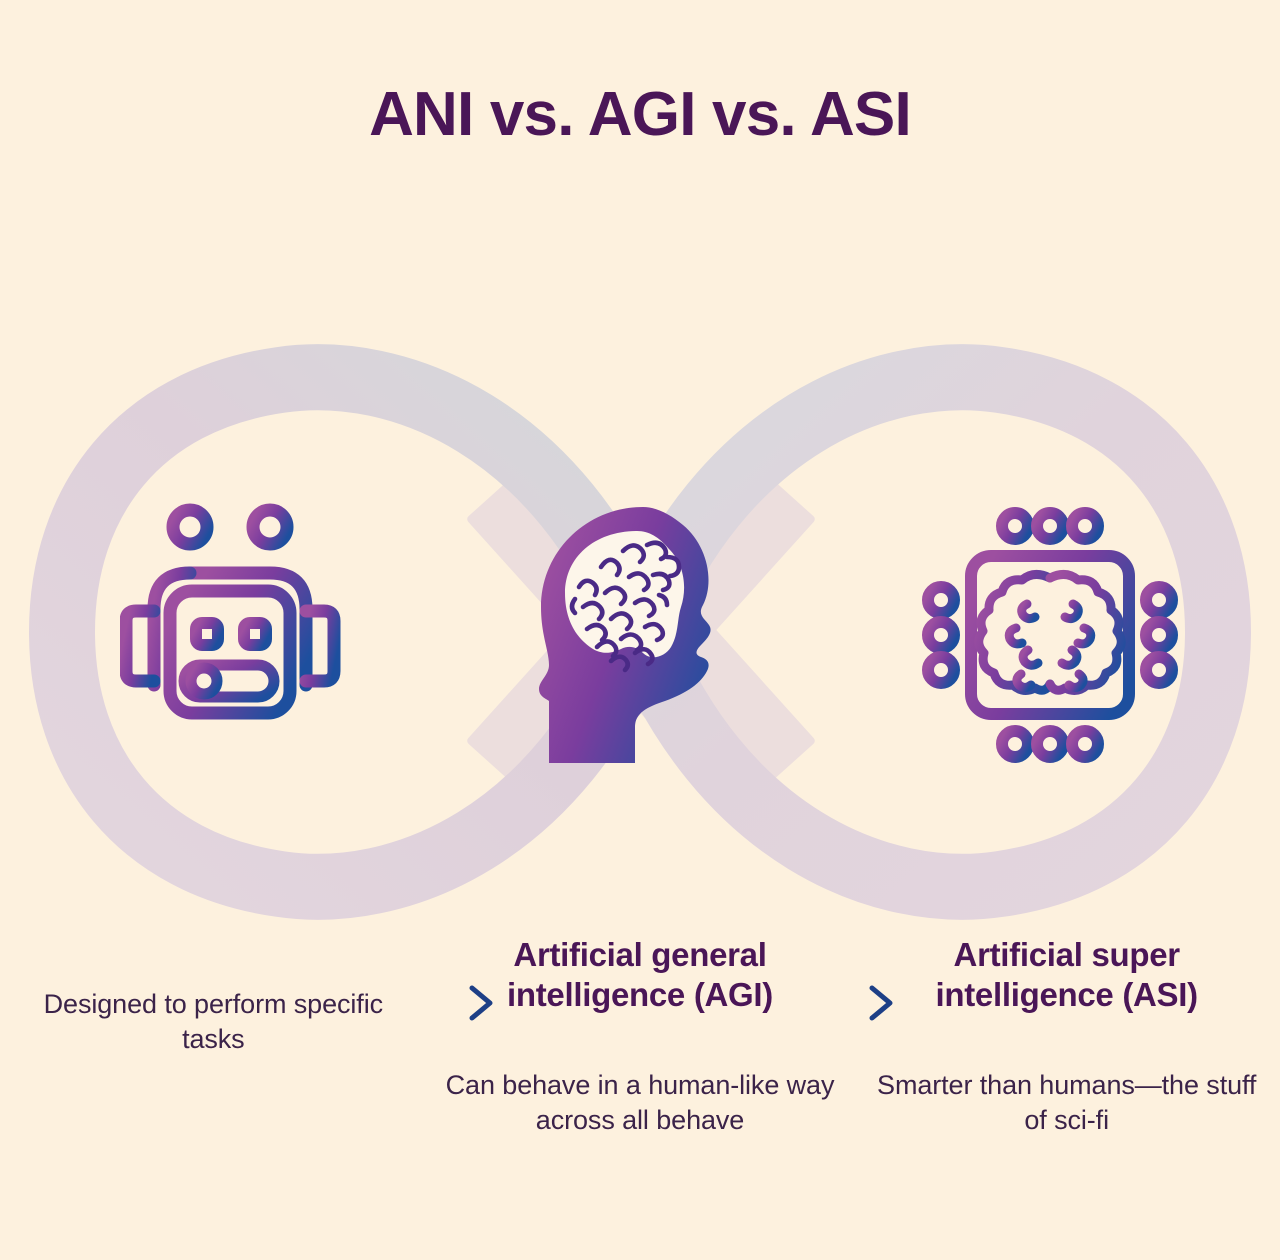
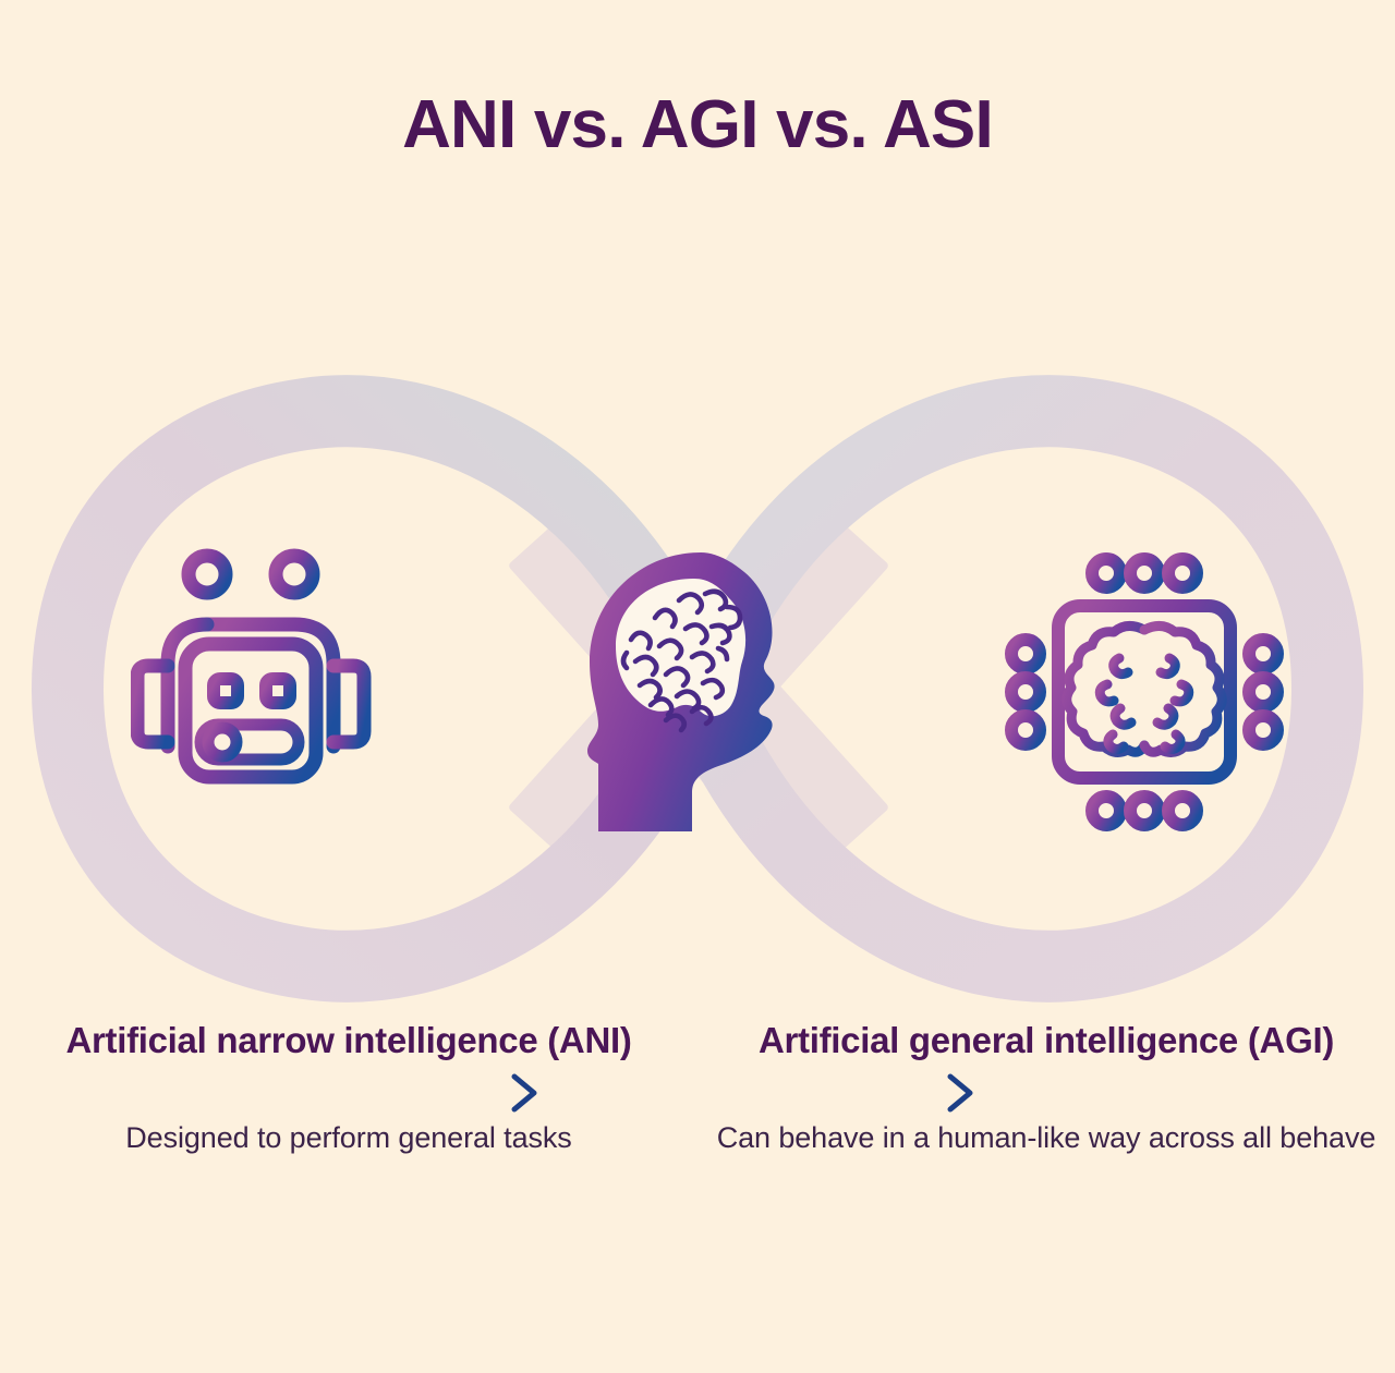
  ANI vs. AGI vs. ASI
+ Artificial narrow intelligence (ANI)
- Designed to perform specific tasks
+ Designed to perform general tasks
  Artificial general intelligence (AGI)
  Can behave in a human-like way across all behave
- Artificial super intelligence (ASI)
- Smarter than humans—the stuff of sci-fi
